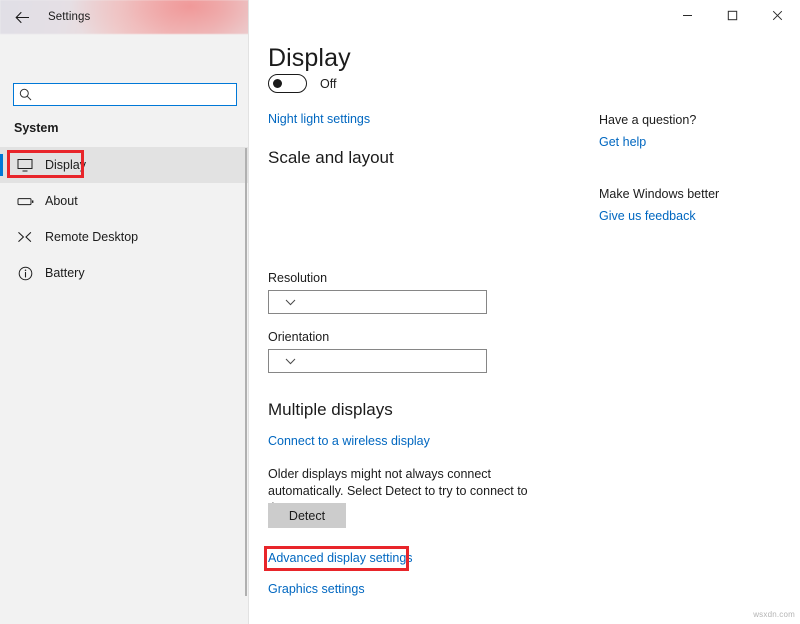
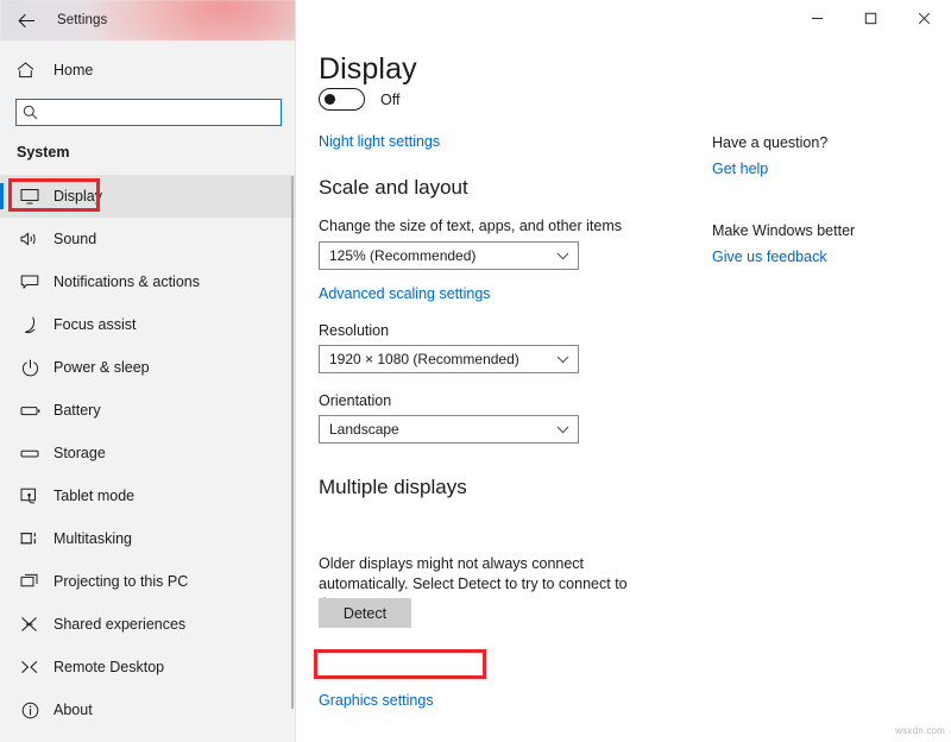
  Settings
+ Home
  System
  Display
+ Sound
+ Notifications & actions
+ Focus assist
+ Power & sleep
- About
+ Battery
+ Storage
+ Tablet mode
+ Multitasking
+ Projecting to this PC
+ Shared experiences
  Remote Desktop
- Battery
+ About
  Display
  Off
  Night light settings
  Scale and layout
+ Change the size of text, apps, and other items
+ 125% (Recommended)
+ Advanced scaling settings
  Resolution
+ 1920 × 1080 (Recommended)
  Orientation
+ Landscape
  Multiple displays
- Connect to a wireless display
  Older displays might not always connect automatically. Select Detect to try to connect to
  Detect
- Advanced display settings
  Graphics settings
  Have a question?
  Get help
  Make Windows better
  Give us feedback
  wsxdn.com
